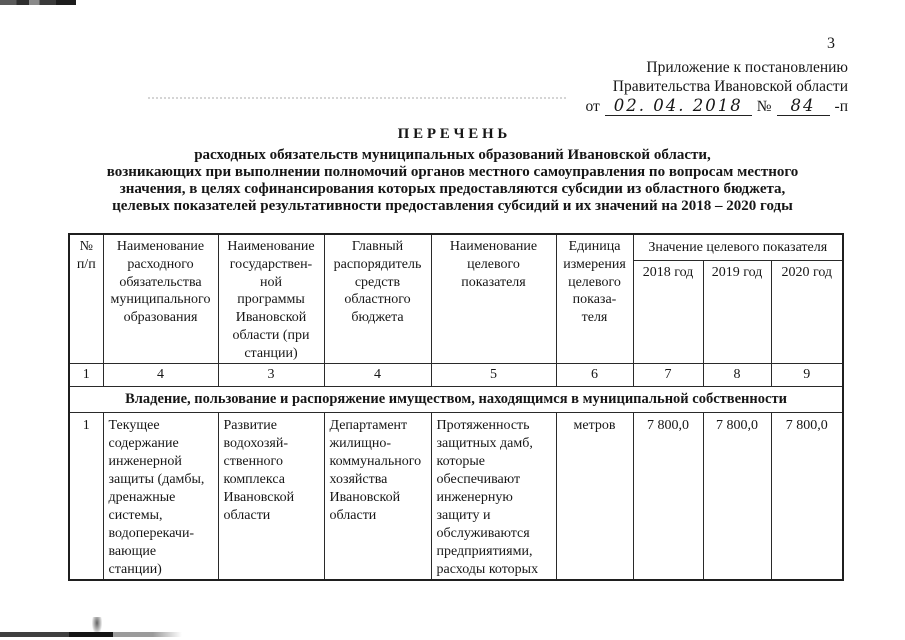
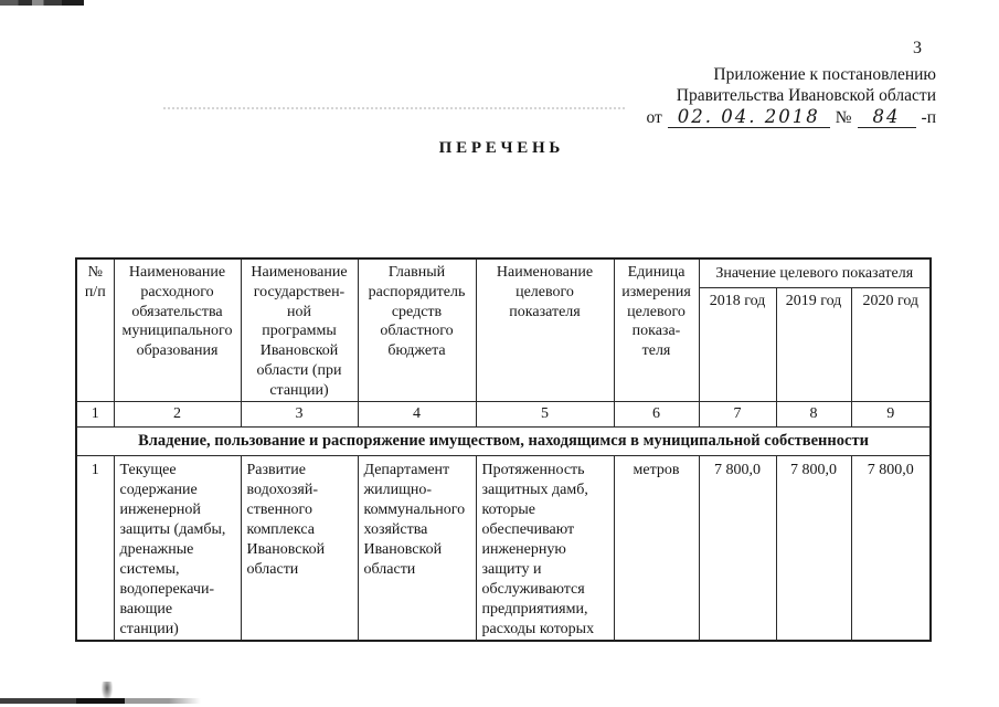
  3
  Приложение к постановлению
  Правительства Ивановской области
  от 02. 04. 2018 № 84 -п
  П Е Р Е Ч Е Н Ь
- расходных обязательств муниципальных образований Ивановской области,
- возникающих при выполнении полномочий органов местного самоуправления по вопросам местного
- значения, в целях софинансирования которых предоставляются субсидии из областного бюджета,
- целевых показателей результативности предоставления субсидий и их значений на 2018 – 2020 годы
  № п/п	Наименование расходного обязательства муниципального образования	Наименование государствен- ной программы Ивановской области (при станции)	Главный распорядитель средств областного бюджета	Наименование целевого показателя	Единица измерения целевого показа- теля	Значение целевого показателя
  2018 год	2019 год	2020 год
- 1	4	3	4	5	6	7	8	9
+ 1	2	3	4	5	6	7	8	9
  Владение, пользование и распоряжение имуществом, находящимся в муниципальной собственности
  1	Текущее содержание инженерной защиты (дамбы, дренажные системы, водоперекачи- вающие станции)	Развитие водохозяй- ственного комплекса Ивановской области	Департамент жилищно- коммунального хозяйства Ивановской области	Протяженность защитных дамб, которые обеспечивают инженерную защиту и обслуживаются предприятиями, расходы которых	метров	7 800,0	7 800,0	7 800,0
